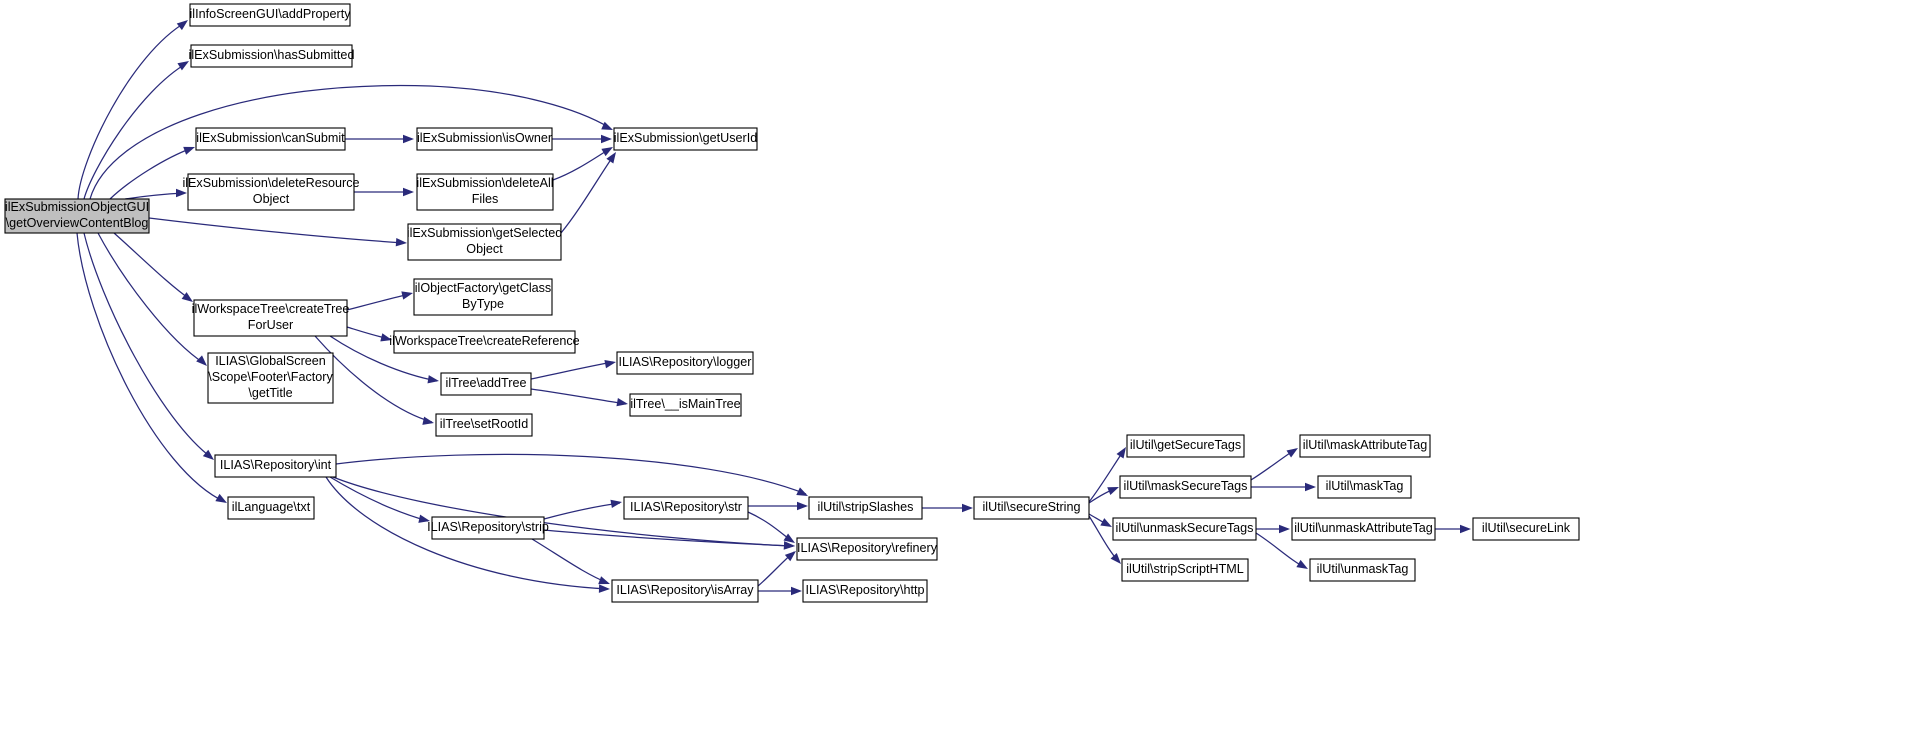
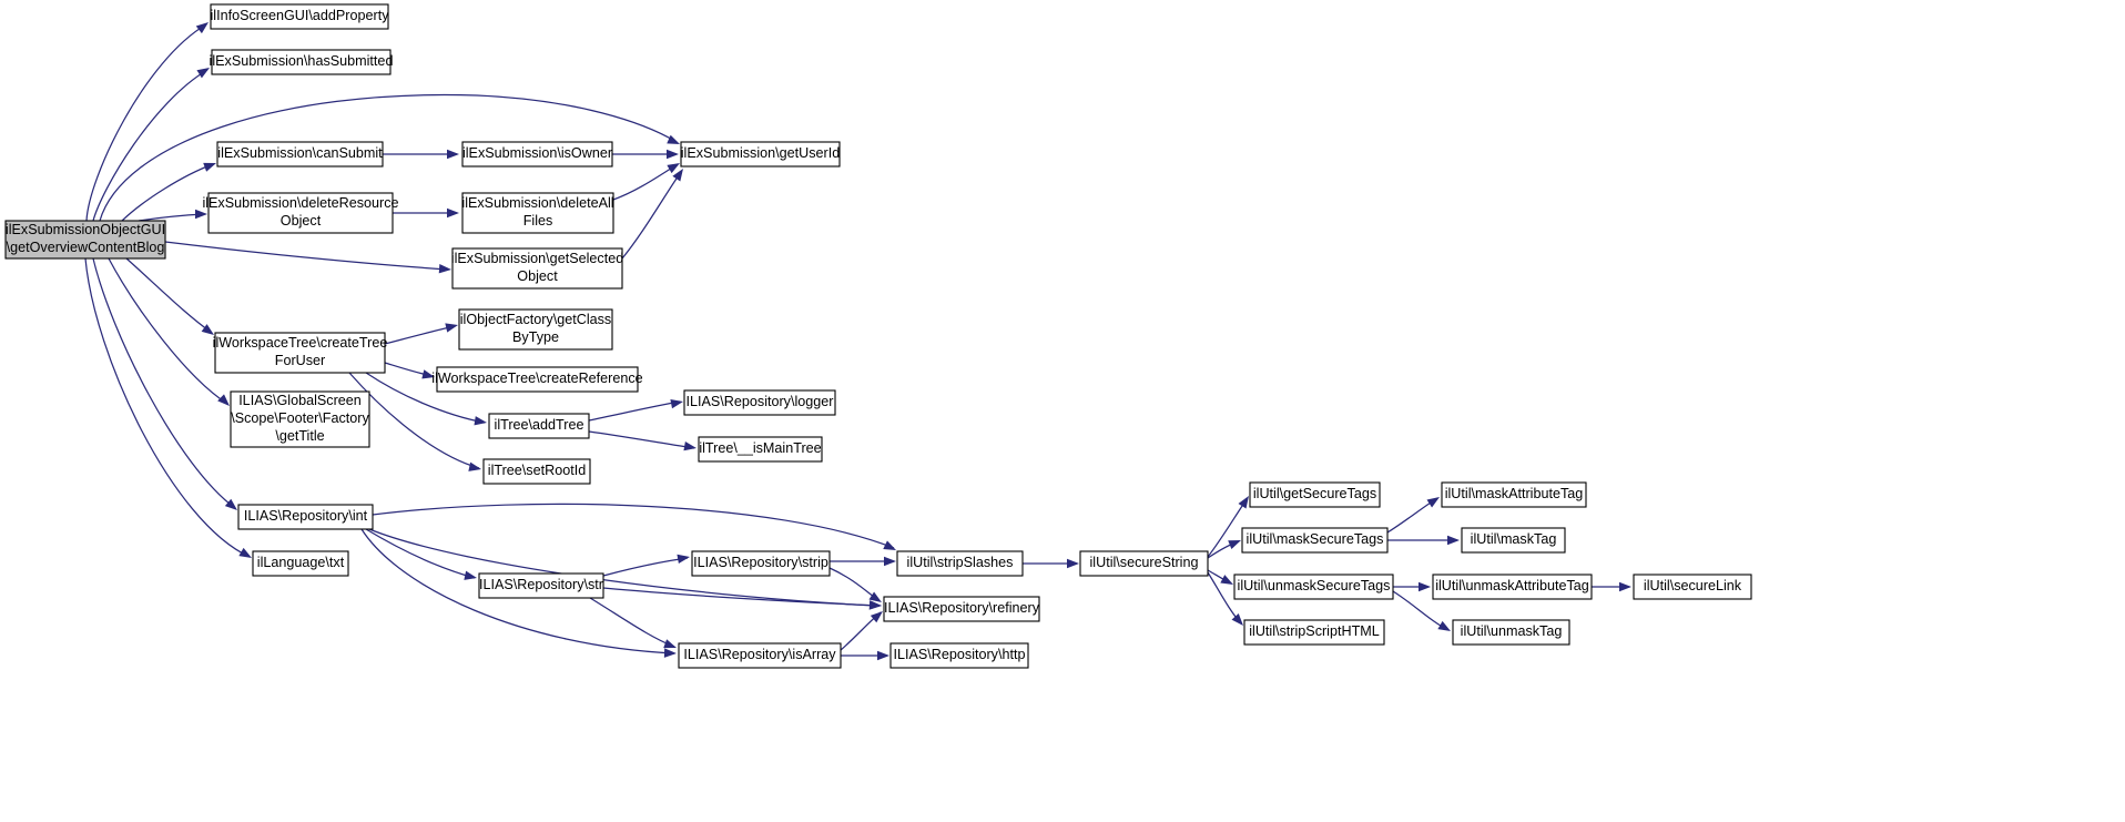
  ilExSubmissionObjectGUI \getOverviewContentBlog
  ilInfoScreenGUI\addProperty
  ilExSubmission\hasSubmitted
  ilExSubmission\canSubmit
  ilExSubmission\deleteResource Object
  ilWorkspaceTree\createTree ForUser
  ILIAS\GlobalScreen \Scope\Footer\Factory \getTitle
  ILIAS\Repository\int
  ilLanguage\txt
  ilExSubmission\isOwner
  ilExSubmission\deleteAll Files
  ilExSubmission\getSelected Object
  ilObjectFactory\getClass ByType
  ilWorkspaceTree\createReference
  ilTree\addTree
  ilTree\setRootId
- ILIAS\Repository\strip
+ ILIAS\Repository\str
  ilExSubmission\getUserId
  ILIAS\Repository\logger
  ilTree\__isMainTree
- ILIAS\Repository\str
+ ILIAS\Repository\strip
  ILIAS\Repository\refinery
  ILIAS\Repository\isArray
  ILIAS\Repository\http
  ilUtil\stripSlashes
  ilUtil\secureString
  ilUtil\getSecureTags
  ilUtil\maskSecureTags
  ilUtil\unmaskSecureTags
  ilUtil\stripScriptHTML
  ilUtil\maskAttributeTag
  ilUtil\maskTag
  ilUtil\unmaskAttributeTag
  ilUtil\unmaskTag
  ilUtil\secureLink
